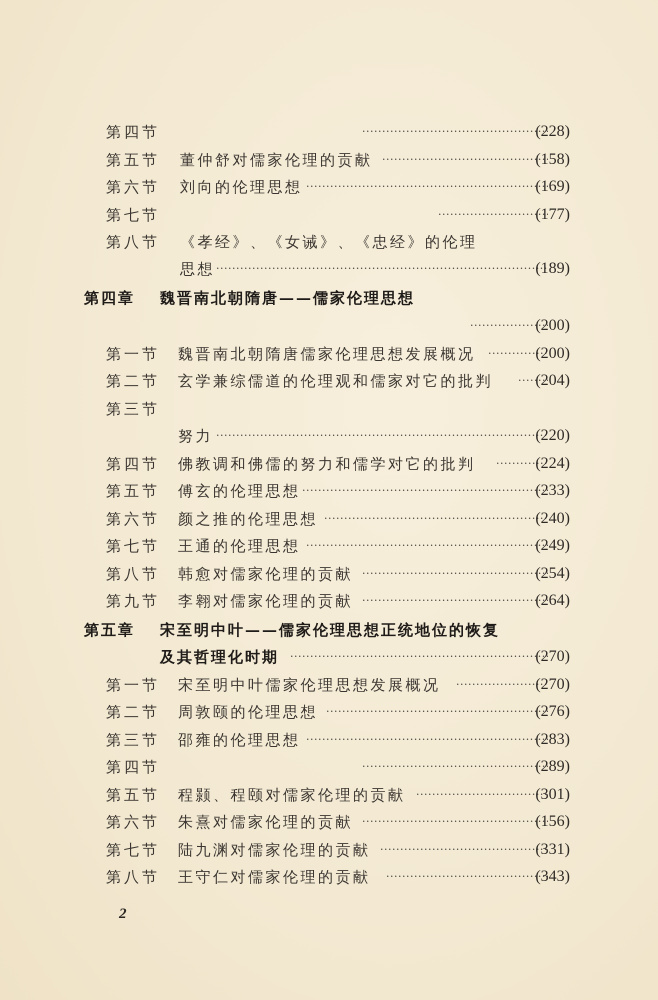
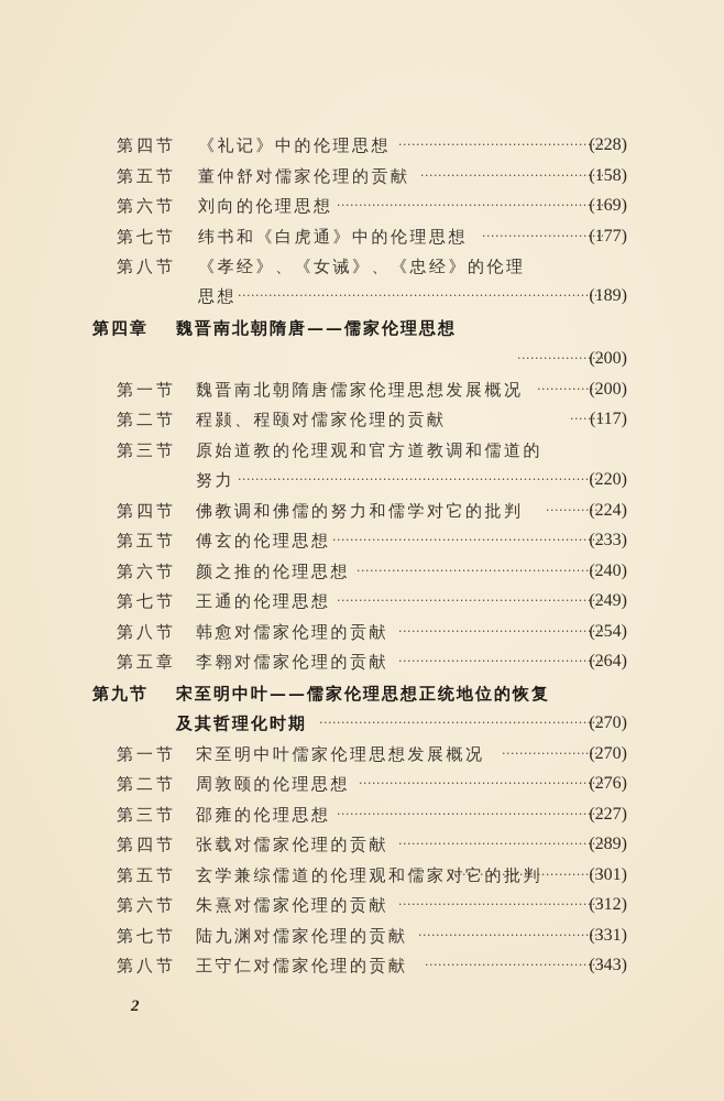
  第四节
+ 《礼记》中的伦理思想
  (228)
  第五节
  董仲舒对儒家伦理的贡献
  (158)
  第六节
  刘向的伦理思想
  (169)
  第七节
+ 纬书和《白虎通》中的伦理思想
  (177)
  第八节
  《孝经》、《女诫》、《忠经》的伦理
  思想
  (189)
  第四章
  魏晋南北朝隋唐——儒家伦理思想
  (200)
  第一节
  魏晋南北朝隋唐儒家伦理思想发展概况
  (200)
  第二节
- 玄学兼综儒道的伦理观和儒家对它的批判
+ 程颢、程颐对儒家伦理的贡献
- (204)
+ (117)
  第三节
+ 原始道教的伦理观和官方道教调和儒道的
  努力
  (220)
  第四节
  佛教调和佛儒的努力和儒学对它的批判
  (224)
  第五节
  傅玄的伦理思想
  (233)
  第六节
  颜之推的伦理思想
  (240)
  第七节
  王通的伦理思想
  (249)
  第八节
  韩愈对儒家伦理的贡献
  (254)
- 第九节
+ 第五章
  李翱对儒家伦理的贡献
  (264)
- 第五章
+ 第九节
  宋至明中叶——儒家伦理思想正统地位的恢复
  及其哲理化时期
  (270)
  第一节
  宋至明中叶儒家伦理思想发展概况
  (270)
  第二节
  周敦颐的伦理思想
  (276)
  第三节
  邵雍的伦理思想
- (283)
+ (227)
  第四节
+ 张载对儒家伦理的贡献
  (289)
  第五节
- 程颢、程颐对儒家伦理的贡献
+ 玄学兼综儒道的伦理观和儒家对它的批判
  (301)
  第六节
  朱熹对儒家伦理的贡献
- (156)
+ (312)
  第七节
  陆九渊对儒家伦理的贡献
  (331)
  第八节
  王守仁对儒家伦理的贡献
  (343)
  2
